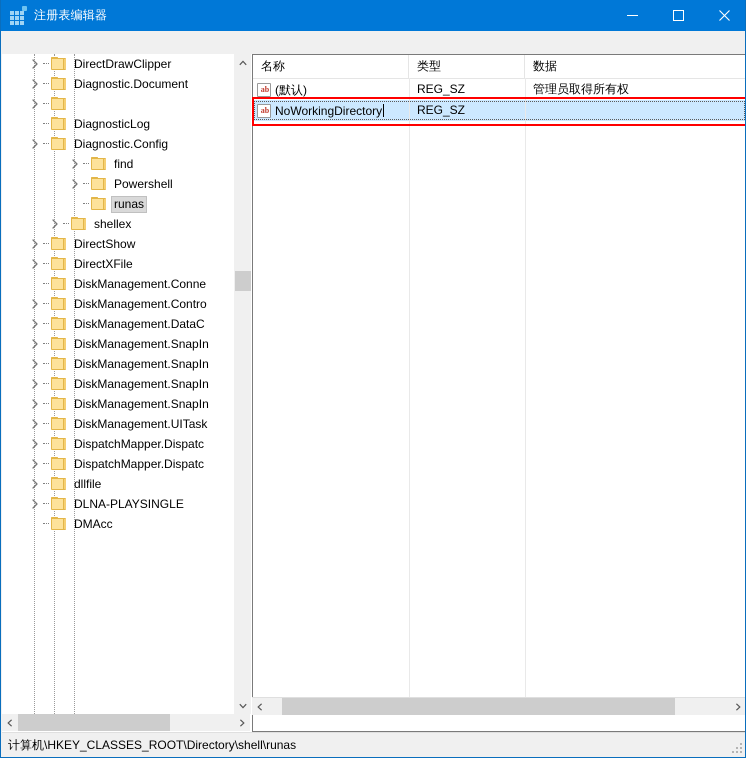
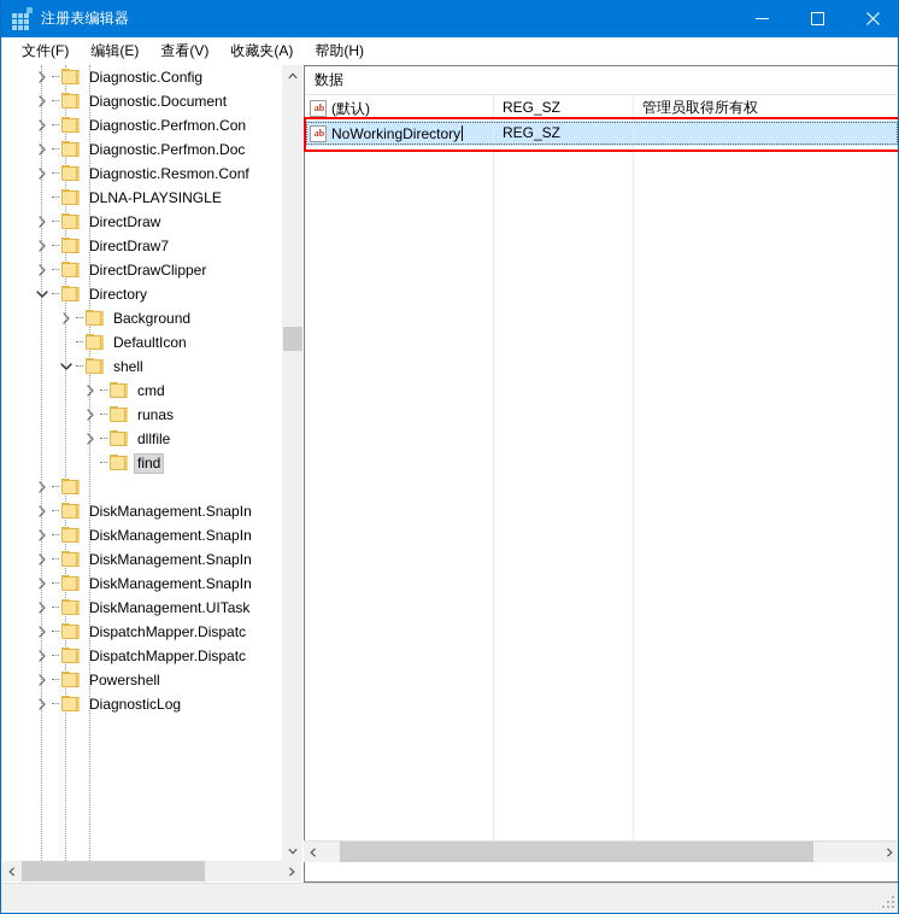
  注册表编辑器
+ 文件(F)
+ 编辑(E)
+ 查看(V)
+ 收藏夹(A)
+ 帮助(H)
- DirectDrawClipper
+ Diagnostic.Config
  Diagnostic.Document
+ Diagnostic.Perfmon.Con
+ Diagnostic.Perfmon.Doc
+ Diagnostic.Resmon.Conf
- DiagnosticLog
+ DLNA-PLAYSINGLE
+ DirectDraw
+ DirectDraw7
- Diagnostic.Config
+ DirectDrawClipper
+ Directory
+ Background
+ DefaultIcon
+ shell
+ cmd
- find
+ runas
- Powershell
+ dllfile
- runas
+ find
- shellex
- DirectShow
- DirectXFile
- DiskManagement.Conne
- DiskManagement.Contro
- DiskManagement.DataC
  DiskManagement.SnapIn
  DiskManagement.SnapIn
  DiskManagement.SnapIn
  DiskManagement.SnapIn
  DiskManagement.UITask
  DispatchMapper.Dispatc
  DispatchMapper.Dispatc
- dllfile
+ Powershell
- DLNA-PLAYSINGLE
+ DiagnosticLog
- DMAcc
- 名称
- 类型
  数据
  ab
  (默认)
  REG_SZ
  管理员取得所有权
  ab
  NoWorkingDirectory
  REG_SZ
- 计算机\HKEY_CLASSES_ROOT\Directory\shell\runas
